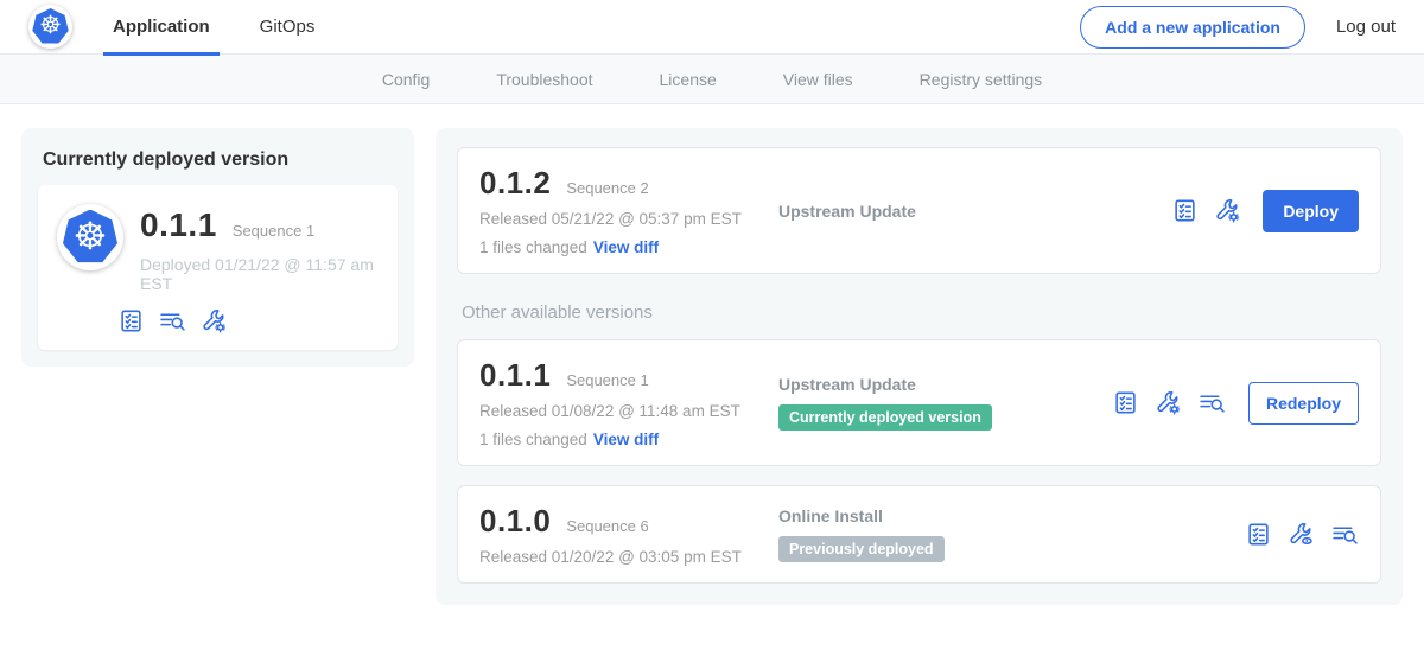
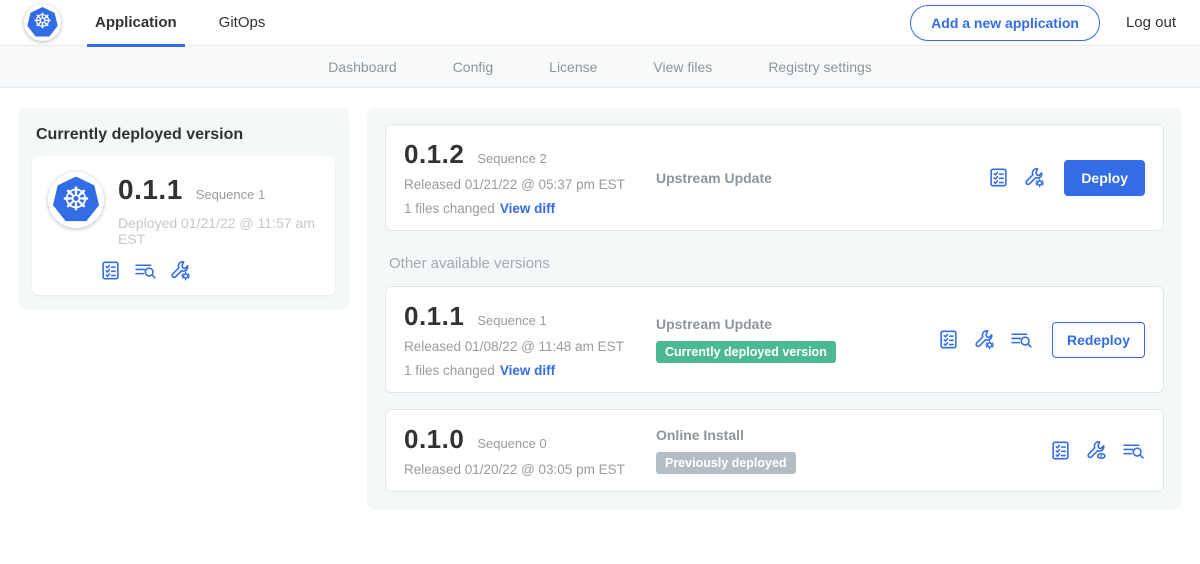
  ☸
  Application
  GitOps
  Add a new application
  Log out
+ Dashboard
  Config
- Troubleshoot
  License
  View files
  Registry settings
  Currently deployed version
  ☸
  0.1.1
  Sequence 1
  Deployed 01/21/22 @ 11:57 am EST
  0.1.2
  Sequence 2
- Released 05/21/22 @ 05:37 pm EST
+ Released 01/21/22 @ 05:37 pm EST
  1 files changed View diff
  Upstream Update
  Deploy
  Other available versions
  0.1.1
  Sequence 1
  Released 01/08/22 @ 11:48 am EST
  1 files changed View diff
  Upstream Update
  Currently deployed version
  Redeploy
  0.1.0
- Sequence 6
+ Sequence 0
  Released 01/20/22 @ 03:05 pm EST
  Online Install
  Previously deployed
